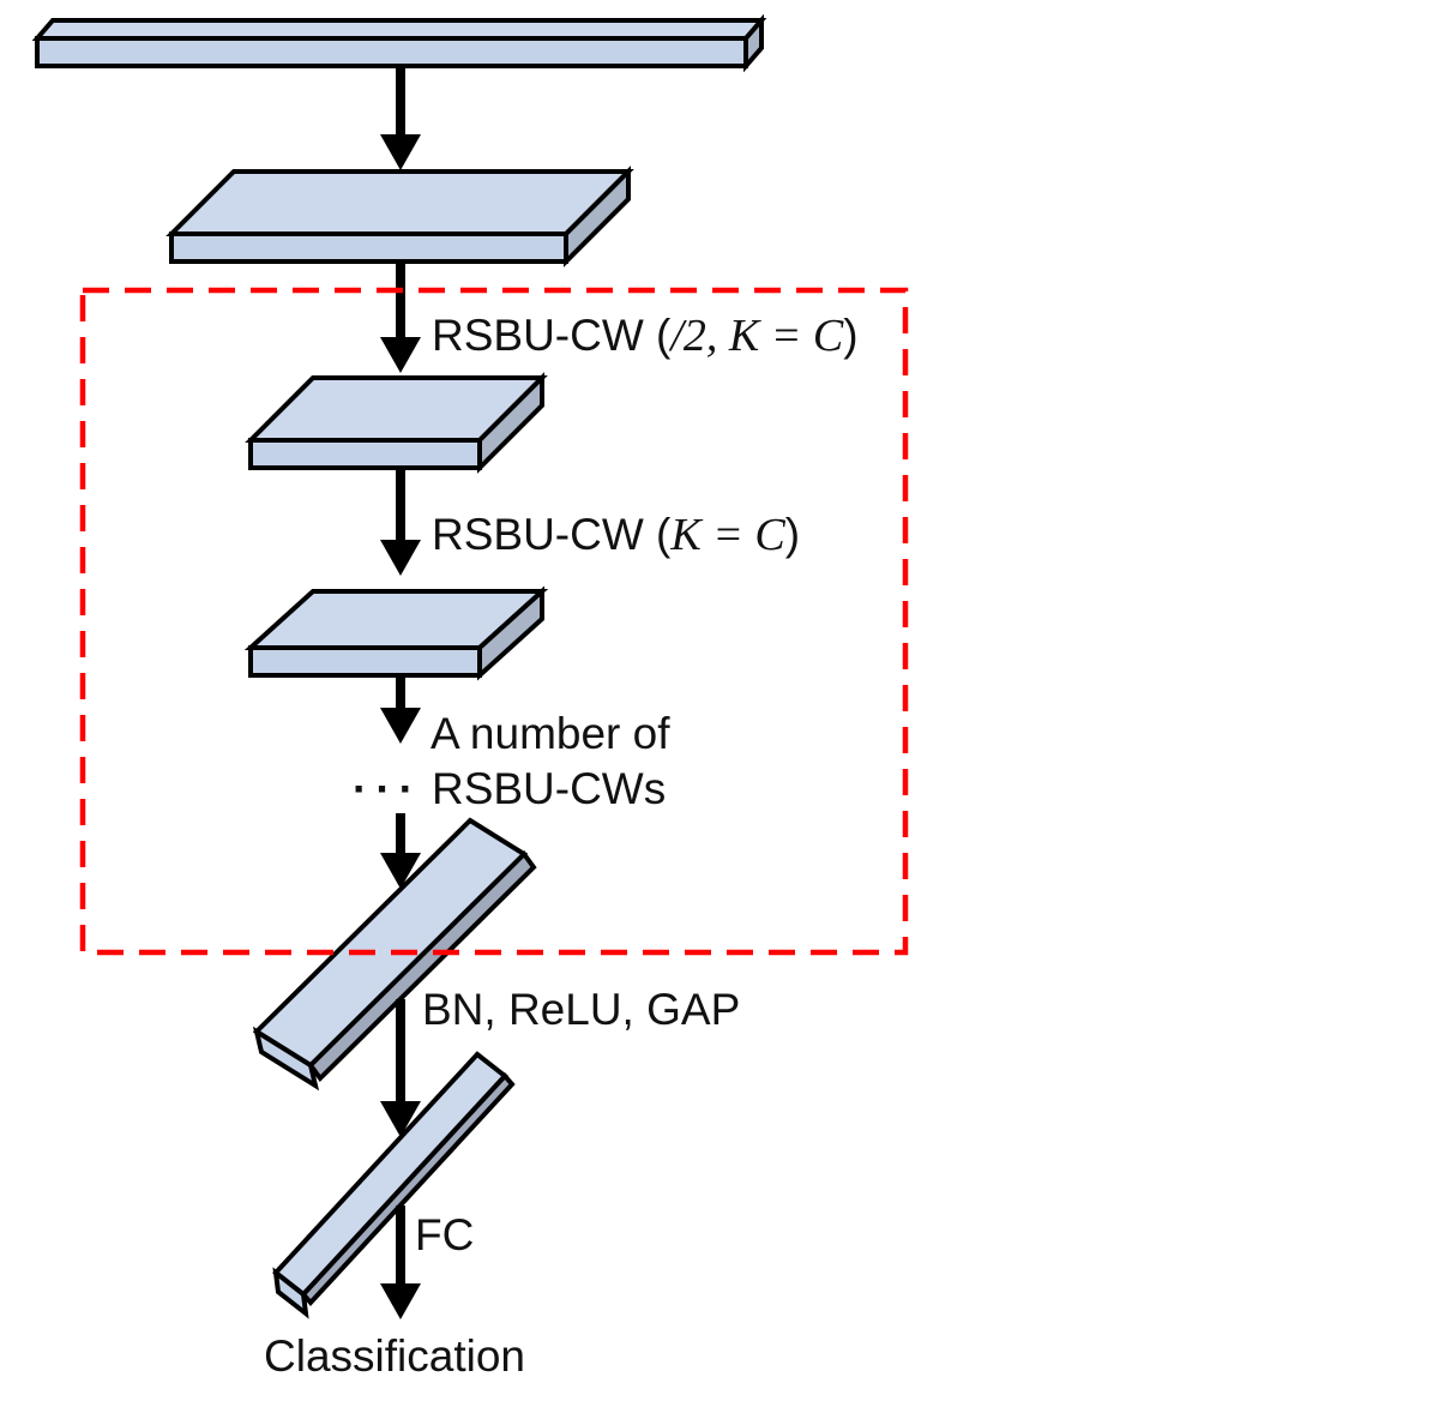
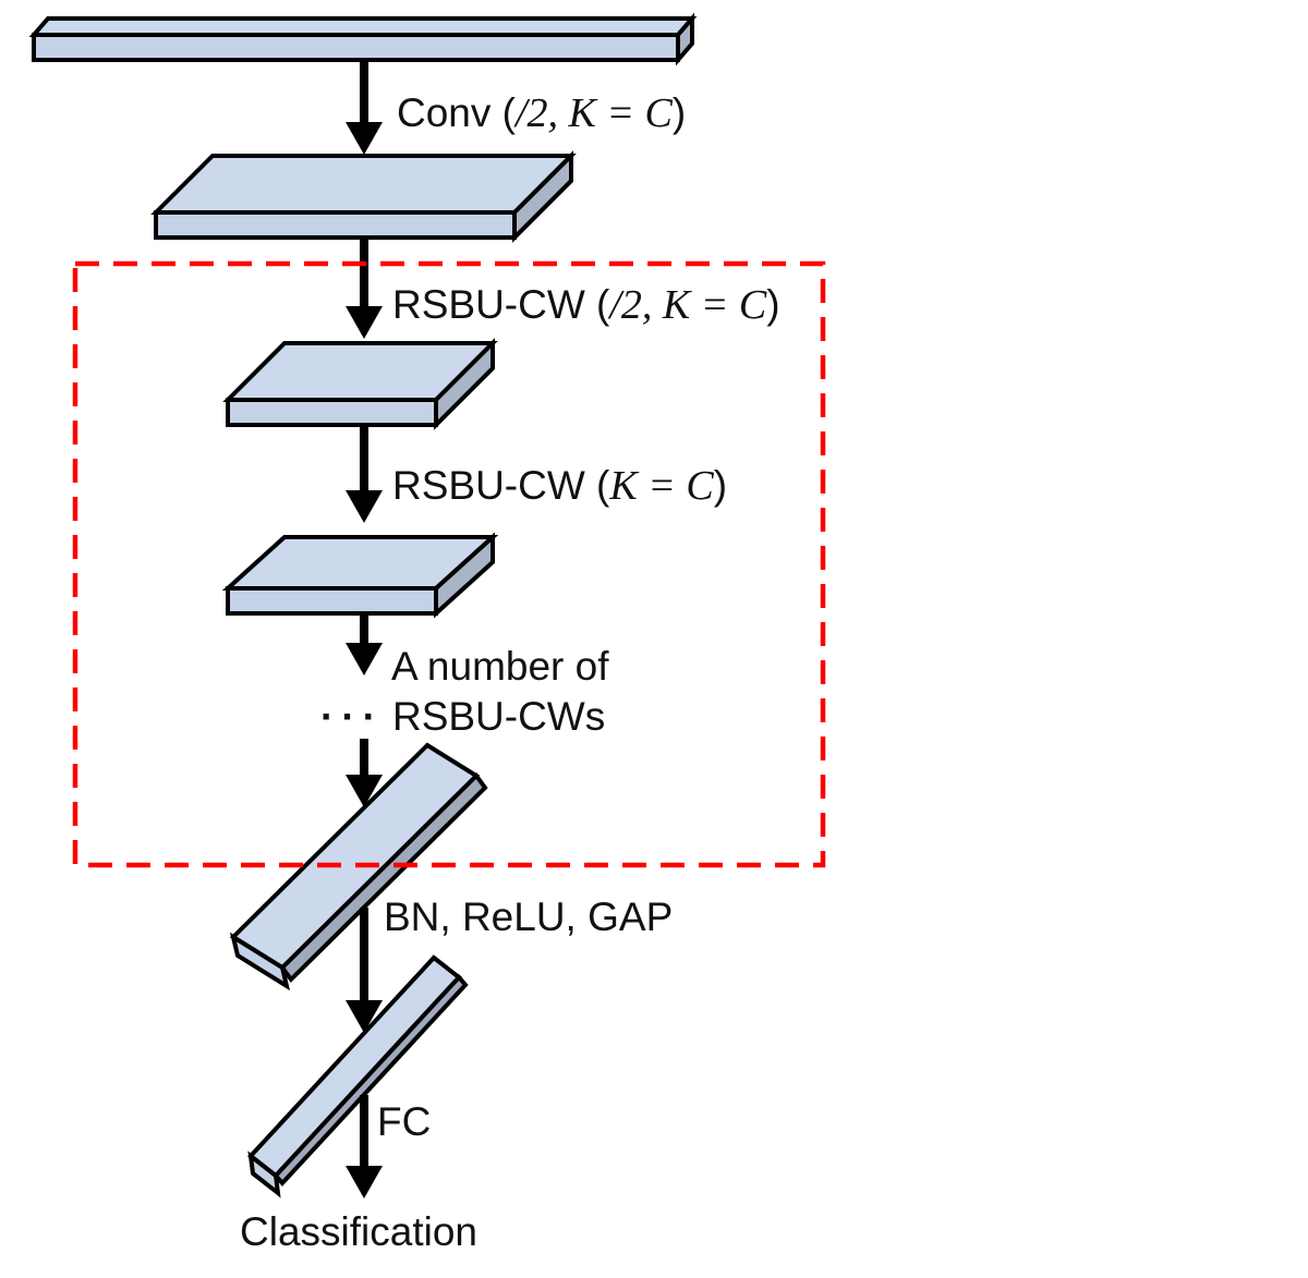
+ Conv (/2, K = C)
  RSBU-CW (/2, K = C)
  RSBU-CW (K = C)
  A number of
  ··· RSBU-CWs
  BN, ReLU, GAP
  FC
  Classification
